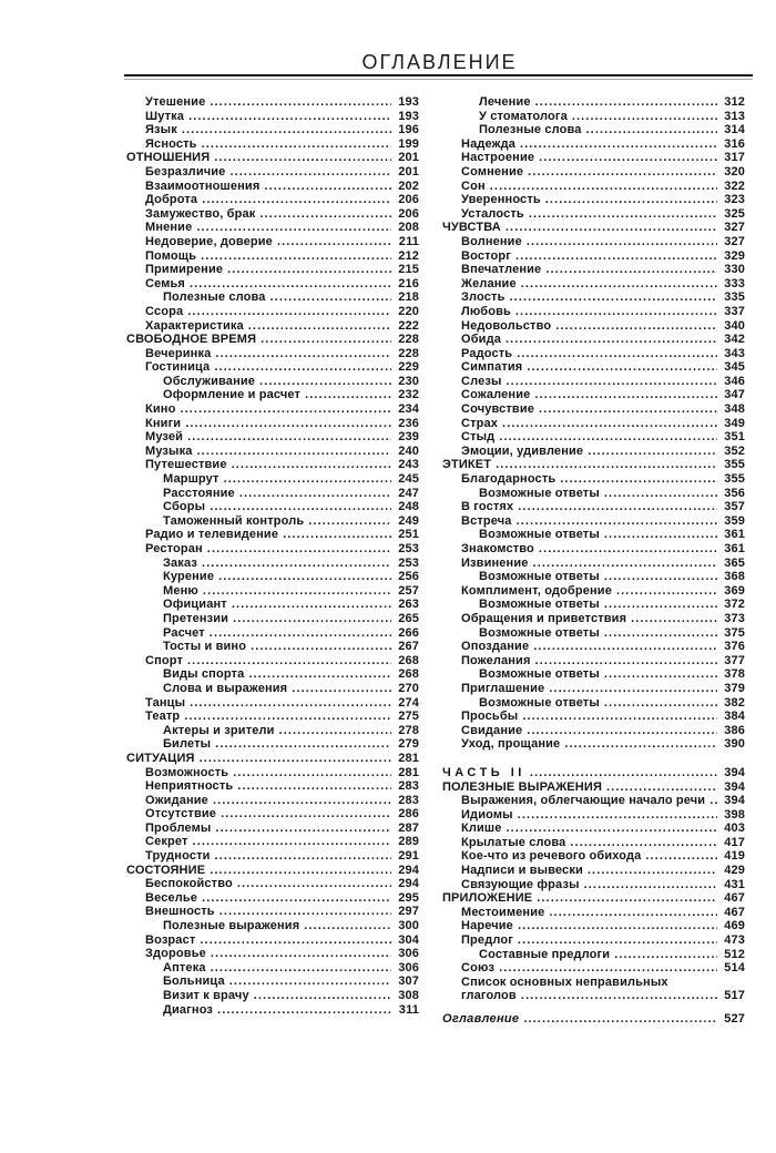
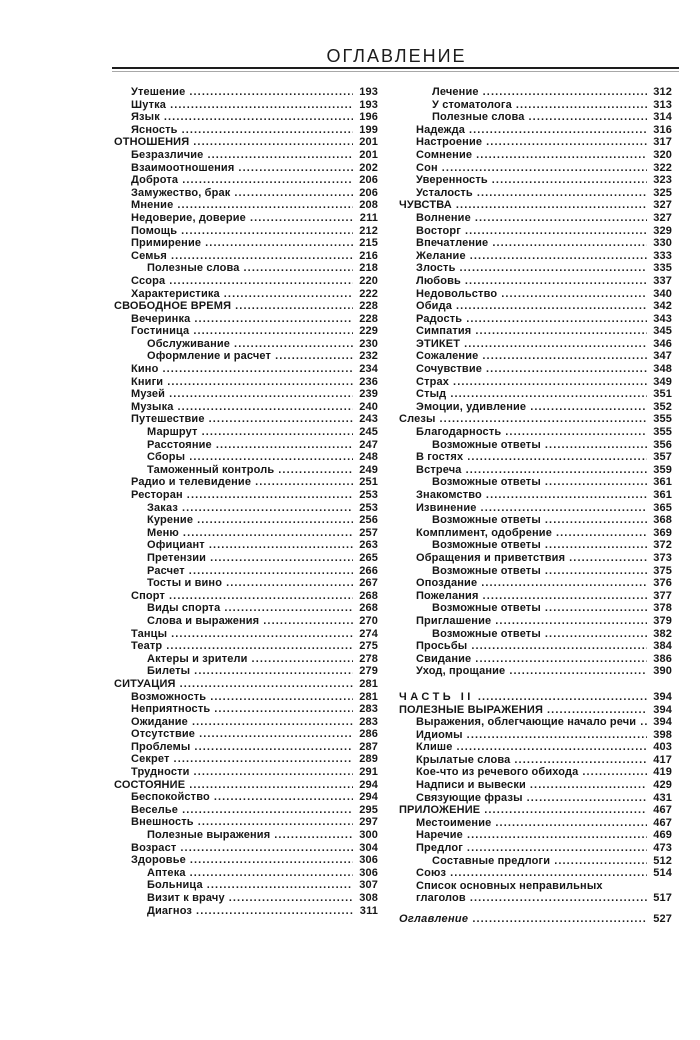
  ОГЛАВЛЕНИЕ
  Утешение
  193
  Шутка
  193
  Язык
  196
  Ясность
  199
  ОТНОШЕНИЯ
  201
  Безразличие
  201
  Взаимоотношения
  202
  Доброта
  206
  Замужество, брак
  206
  Мнение
  208
  Недоверие, доверие
  211
  Помощь
  212
  Примирение
  215
  Семья
  216
  Полезные слова
  218
  Ссора
  220
  Характеристика
  222
  СВОБОДНОЕ ВРЕМЯ
  228
  Вечеринка
  228
  Гостиница
  229
  Обслуживание
  230
  Оформление и расчет
  232
  Кино
  234
  Книги
  236
  Музей
  239
  Музыка
  240
  Путешествие
  243
  Маршрут
  245
  Расстояние
  247
  Сборы
  248
  Таможенный контроль
  249
  Радио и телевидение
  251
  Ресторан
  253
  Заказ
  253
  Курение
  256
  Меню
  257
  Официант
  263
  Претензии
  265
  Расчет
  266
  Тосты и вино
  267
  Спорт
  268
  Виды спорта
  268
  Слова и выражения
  270
  Танцы
  274
  Театр
  275
  Актеры и зрители
  278
  Билеты
  279
  СИТУАЦИЯ
  281
  Возможность
  281
  Неприятность
  283
  Ожидание
  283
  Отсутствие
  286
  Проблемы
  287
  Секрет
  289
  Трудности
  291
  СОСТОЯНИЕ
  294
  Беспокойство
  294
  Веселье
  295
  Внешность
  297
  Полезные выражения
  300
  Возраст
  304
  Здоровье
  306
  Аптека
  306
  Больница
  307
  Визит к врачу
  308
  Диагноз
  311
  Лечение
  312
  У стоматолога
  313
  Полезные слова
  314
  Надежда
  316
  Настроение
  317
  Сомнение
  320
  Сон
  322
  Уверенность
  323
  Усталость
  325
  ЧУВСТВА
  327
  Волнение
  327
  Восторг
  329
  Впечатление
  330
  Желание
  333
  Злость
  335
  Любовь
  337
  Недовольство
  340
  Обида
  342
  Радость
  343
  Симпатия
  345
- Слезы
+ ЭТИКЕТ
  346
  Сожаление
  347
  Сочувствие
  348
  Страх
  349
  Стыд
  351
  Эмоции, удивление
  352
- ЭТИКЕТ
+ Слезы
  355
  Благодарность
  355
  Возможные ответы
  356
  В гостях
  357
  Встреча
  359
  Возможные ответы
  361
  Знакомство
  361
  Извинение
  365
  Возможные ответы
  368
  Комплимент, одобрение
  369
  Возможные ответы
  372
  Обращения и приветствия
  373
  Возможные ответы
  375
  Опоздание
  376
  Пожелания
  377
  Возможные ответы
  378
  Приглашение
  379
  Возможные ответы
  382
  Просьбы
  384
  Свидание
  386
  Уход, прощание
  390
  ЧАСТЬ II
  394
  ПОЛЕЗНЫЕ ВЫРАЖЕНИЯ
  394
  Выражения, облегчающие начало речи
  394
  Идиомы
  398
  Клише
  403
  Крылатые слова
  417
  Кое-что из речевого обихода
  419
  Надписи и вывески
  429
  Связующие фразы
  431
  ПРИЛОЖЕНИЕ
  467
  Местоимение
  467
  Наречие
  469
  Предлог
  473
  Составные предлоги
  512
  Союз
  514
  Список основных неправильных
  глаголов
  517
  Оглавление
  527
